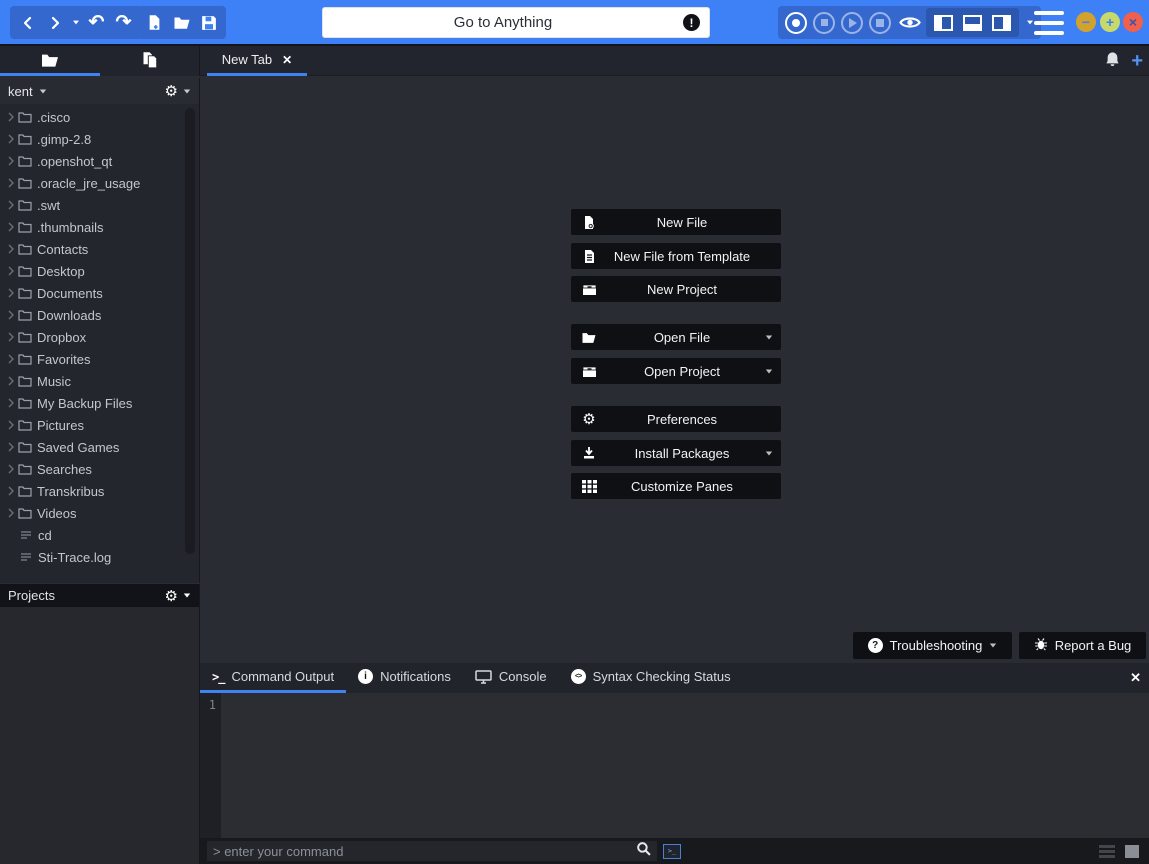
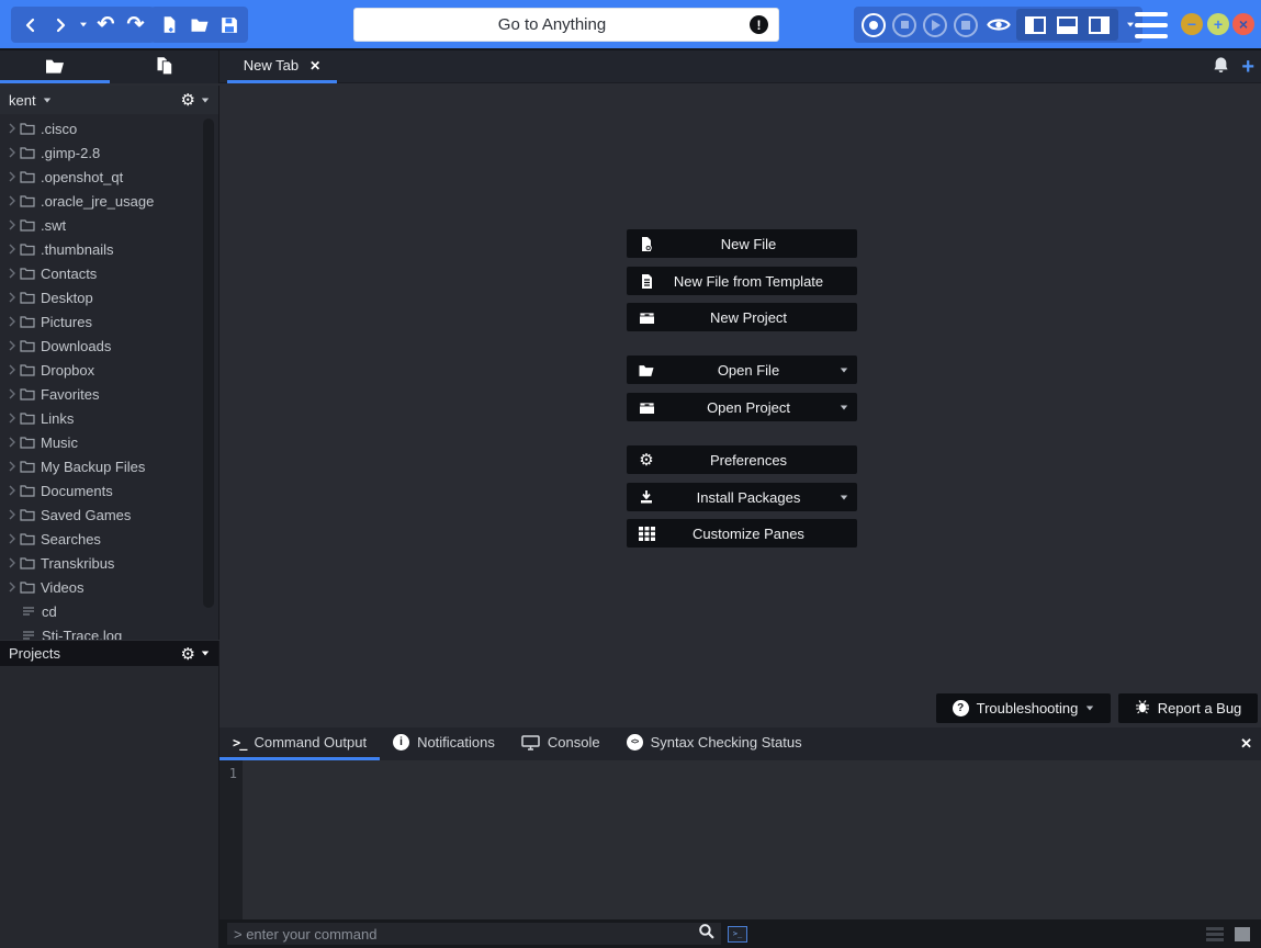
  ↶
  ↷
  Go to Anything
  !
  −
  +
  ×
  kent
  ⚙
  .cisco
  .gimp-2.8
  .openshot_qt
  .oracle_jre_usage
  .swt
  .thumbnails
  Contacts
  Desktop
- Documents
+ Pictures
  Downloads
  Dropbox
  Favorites
+ Links
  Music
  My Backup Files
- Pictures
+ Documents
  Saved Games
  Searches
  Transkribus
  Videos
  cd
  Sti-Trace.log
  Projects
  ⚙
  New Tab
  ✕
  +
  New File
  New File from Template
  New Project
  Open File
  Open Project
  ⚙
  Preferences
  Install Packages
  Customize Panes
  ?
  Troubleshooting
  Report a Bug
  >_
  Command Output
  i
  Notifications
  Console
  Syntax Checking Status
  ✕
  1
  > enter your command
  >_
